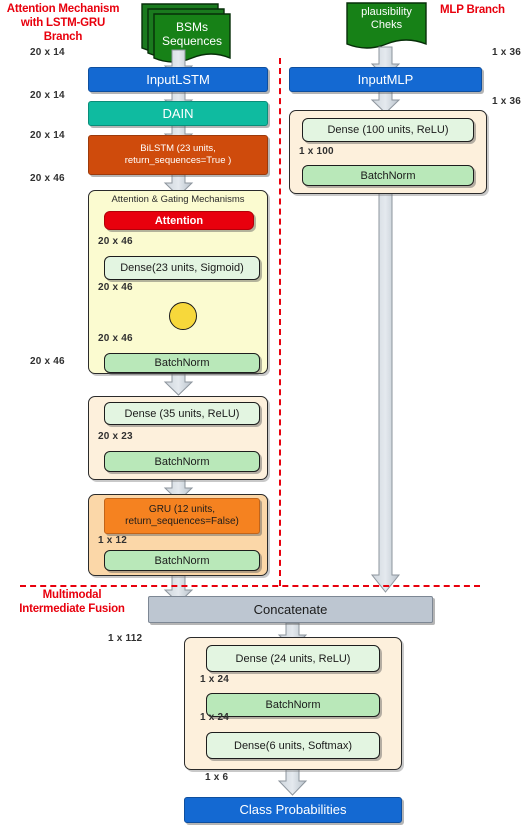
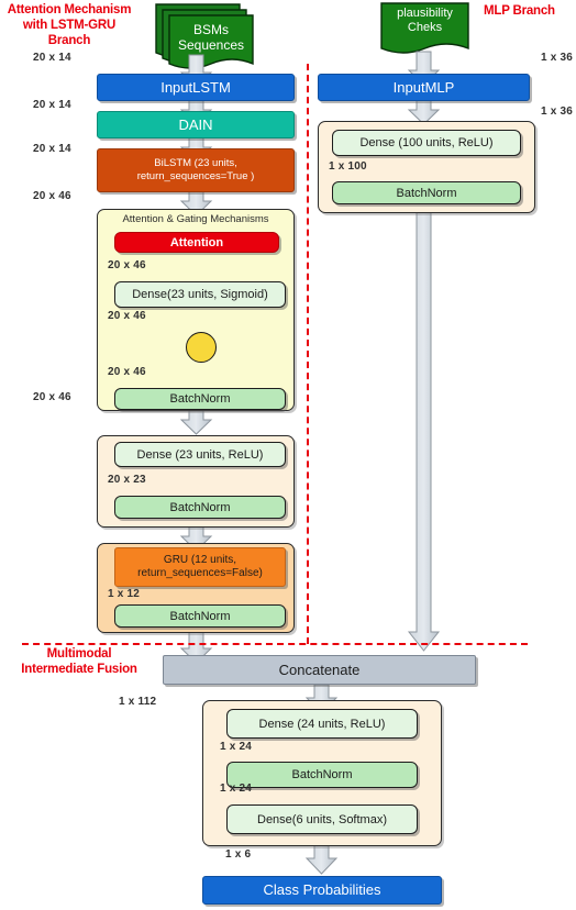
  Attention Mechanism
  with LSTM-GRU
  Branch
  MLP Branch
  Multimodal
  Intermediate Fusion
  BSMs
  Sequences
  plausibility
  Cheks
  InputLSTM
  DAIN
  BiLSTM (23 units, return_sequences=True )
  Attention & Gating Mechanisms
  Attention
  Dense(23 units, Sigmoid)
  BatchNorm
- Dense (35 units, ReLU)
+ Dense (23 units, ReLU)
  BatchNorm
  GRU (12 units, return_sequences=False)
  BatchNorm
  InputMLP
  Dense (100 units, ReLU)
  BatchNorm
  Concatenate
  Dense (24 units, ReLU)
  BatchNorm
  Dense(6 units, Softmax)
  Class Probabilities
  20 x 14
  20 x 14
  20 x 14
  20 x 46
  20 x 46
  20 x 46
  20 x 46
  20 x 46
  20 x 23
  1 x 12
  1 x 36
  1 x 36
  1 x 100
  1 x 112
  1 x 24
  1 x 24
  1 x 6
